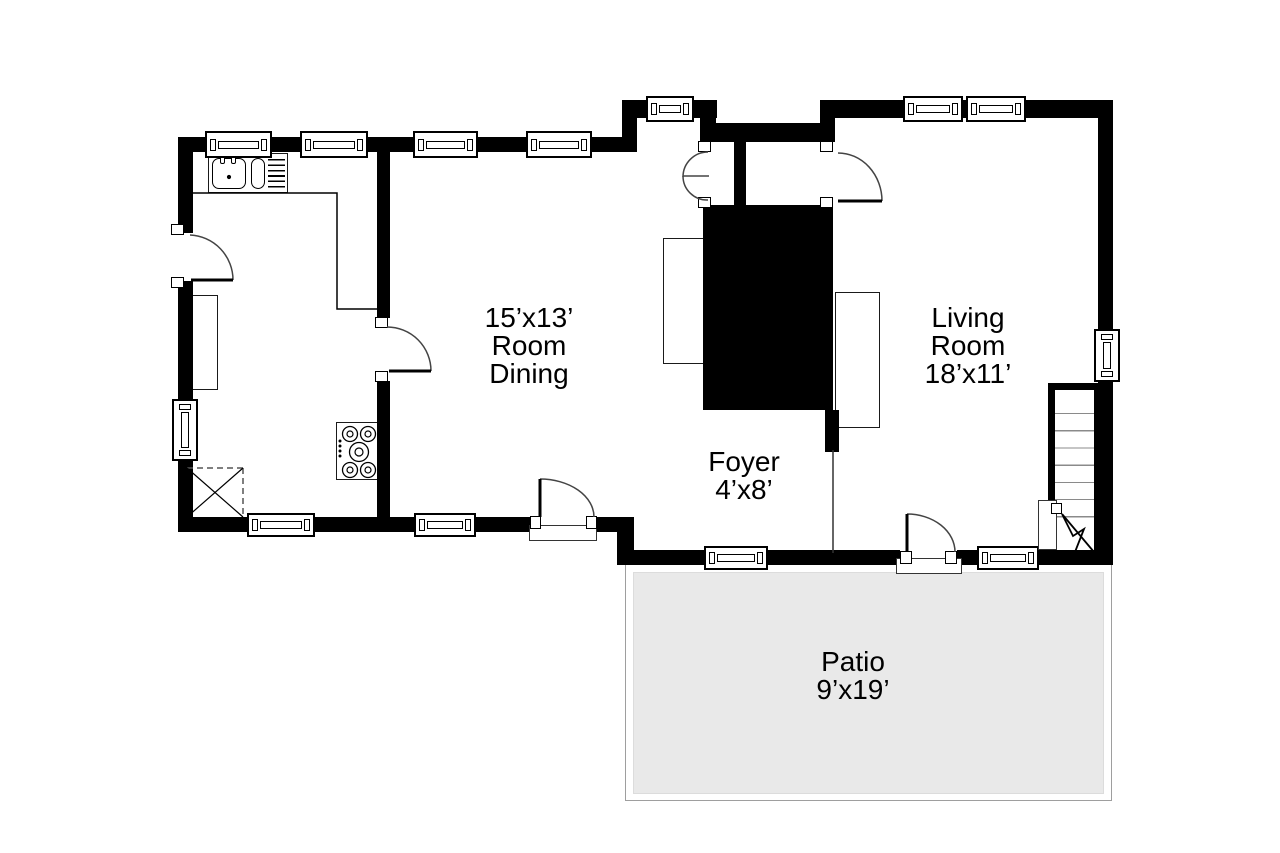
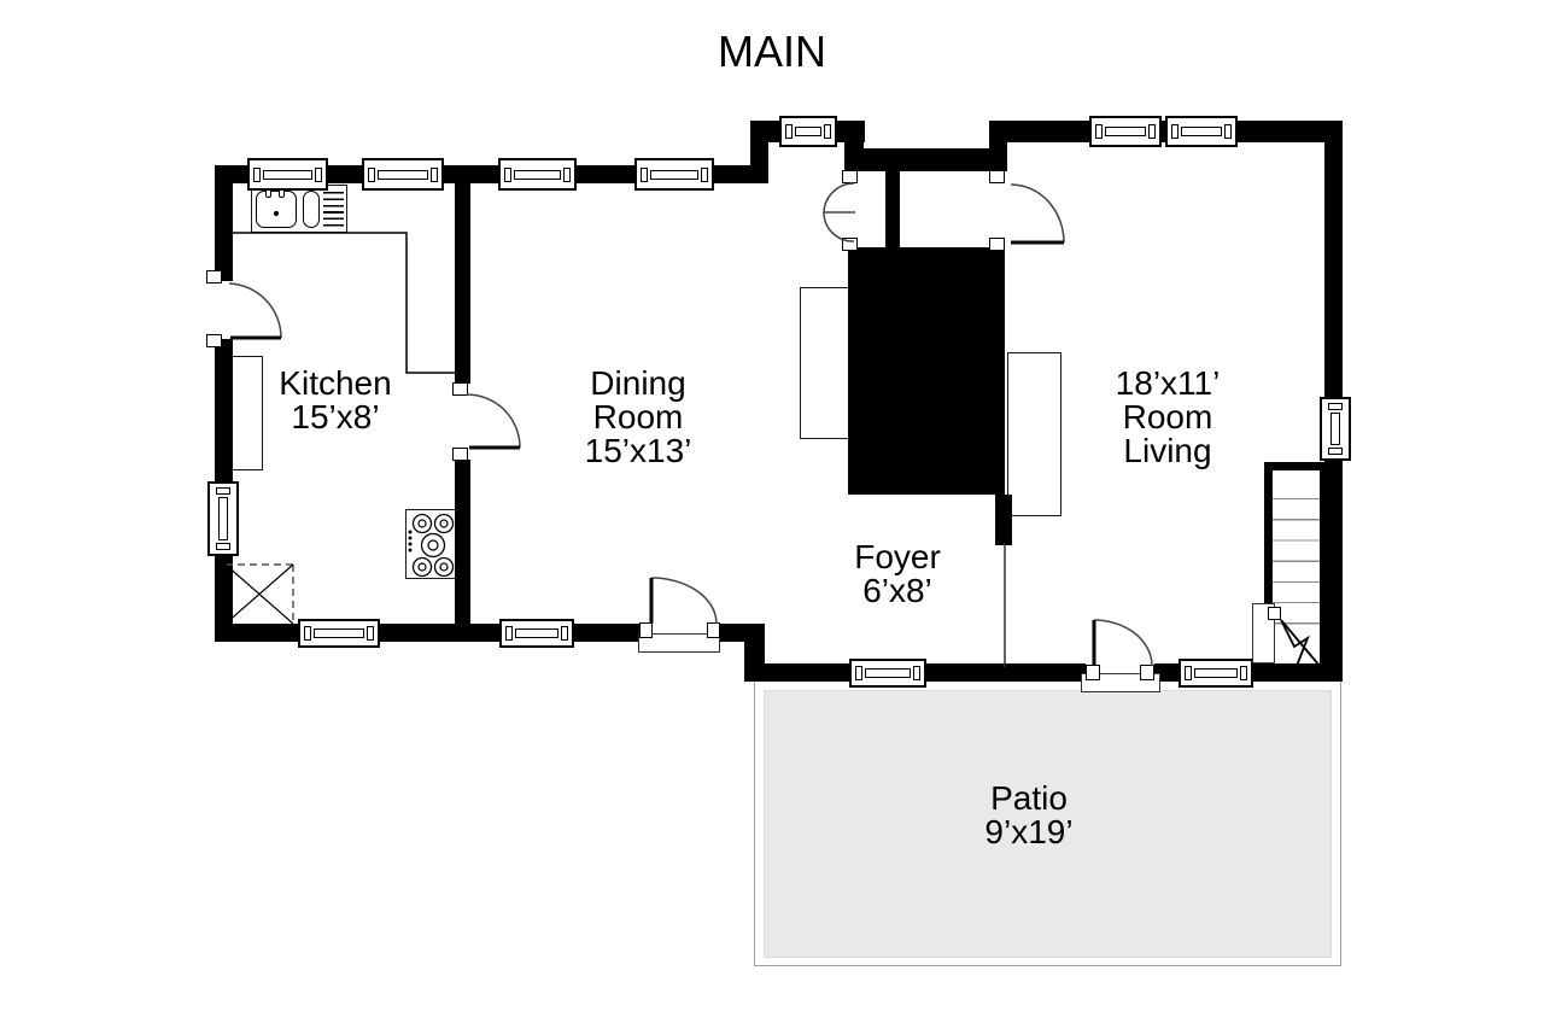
+ MAIN
+ Kitchen
+ 15’x8’
- 15’x13’
+ Dining
  Room
- Dining
+ 15’x13’
  Foyer
- 4’x8’
+ 6’x8’
- Living
+ 18’x11’
  Room
- 18’x11’
+ Living
  Patio
  9’x19’
